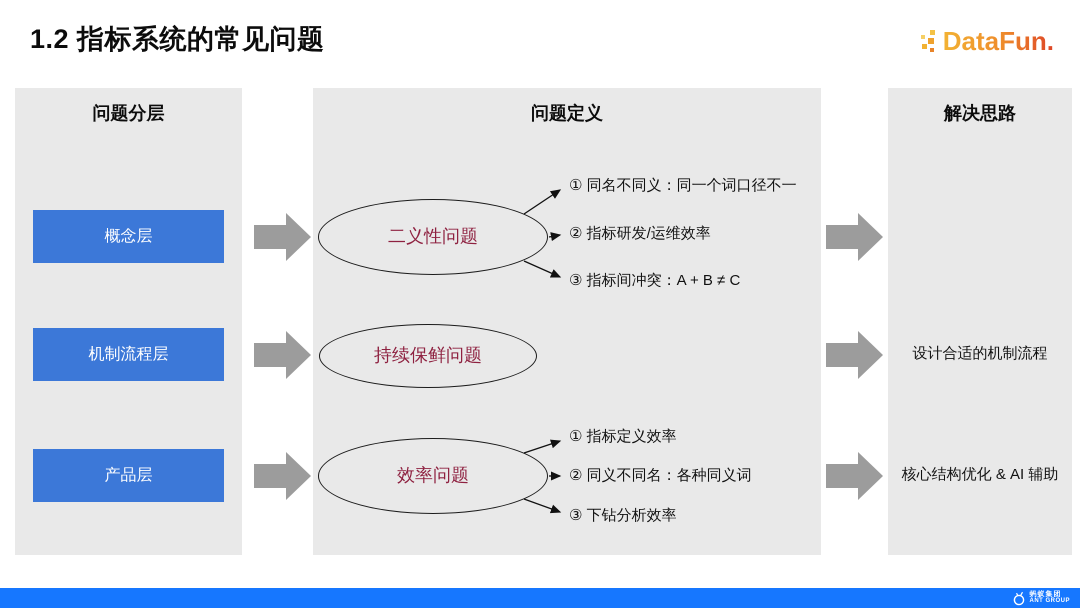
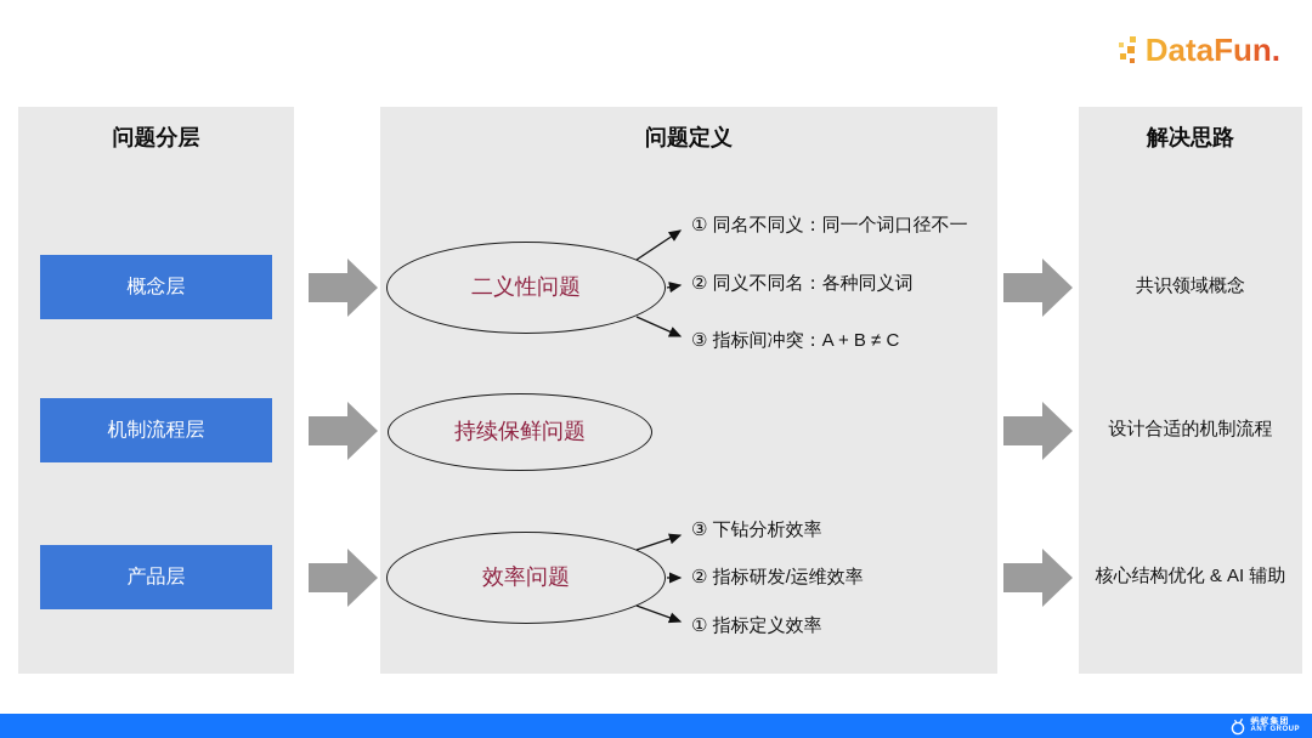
- 1.2 指标系统的常见问题
  DataFun.
  问题分层
  概念层
  机制流程层
  产品层
  问题定义
  二义性问题
  持续保鲜问题
  效率问题
  ① 同名不同义：同一个词口径不一
- ② 指标研发/运维效率
+ ② 同义不同名：各种同义词
  ③ 指标间冲突：A + B ≠ C
- ① 指标定义效率
+ ③ 下钻分析效率
- ② 同义不同名：各种同义词
+ ② 指标研发/运维效率
- ③ 下钻分析效率
+ ① 指标定义效率
  解决思路
+ 共识领域概念
  设计合适的机制流程
  核心结构优化 & AI 辅助
